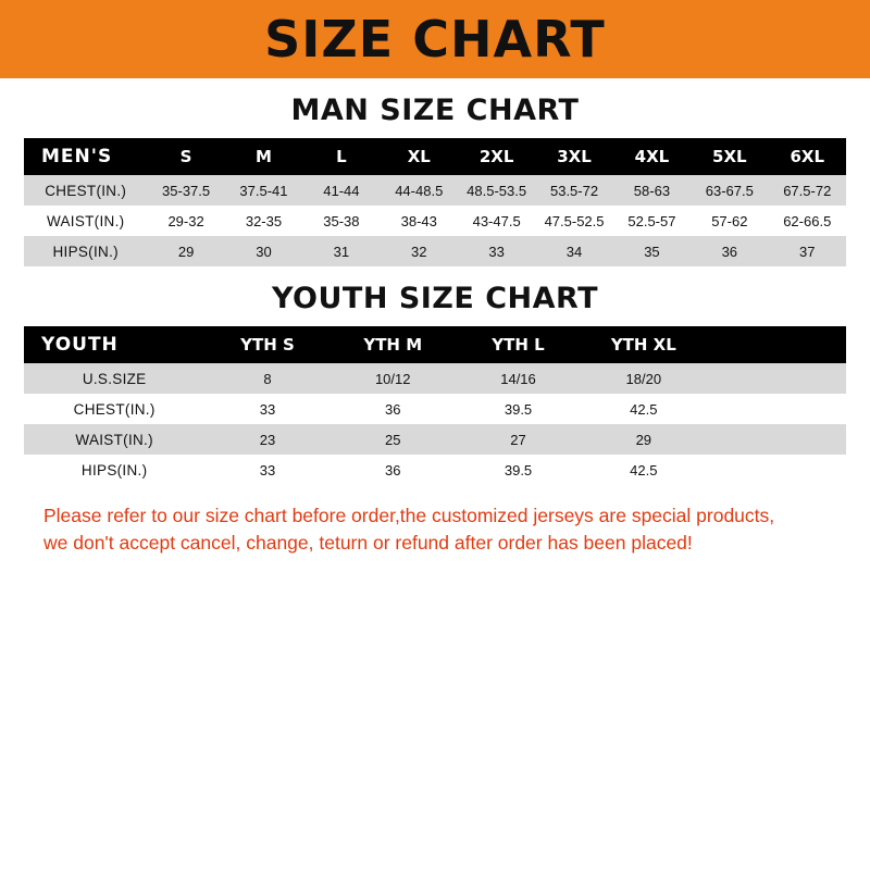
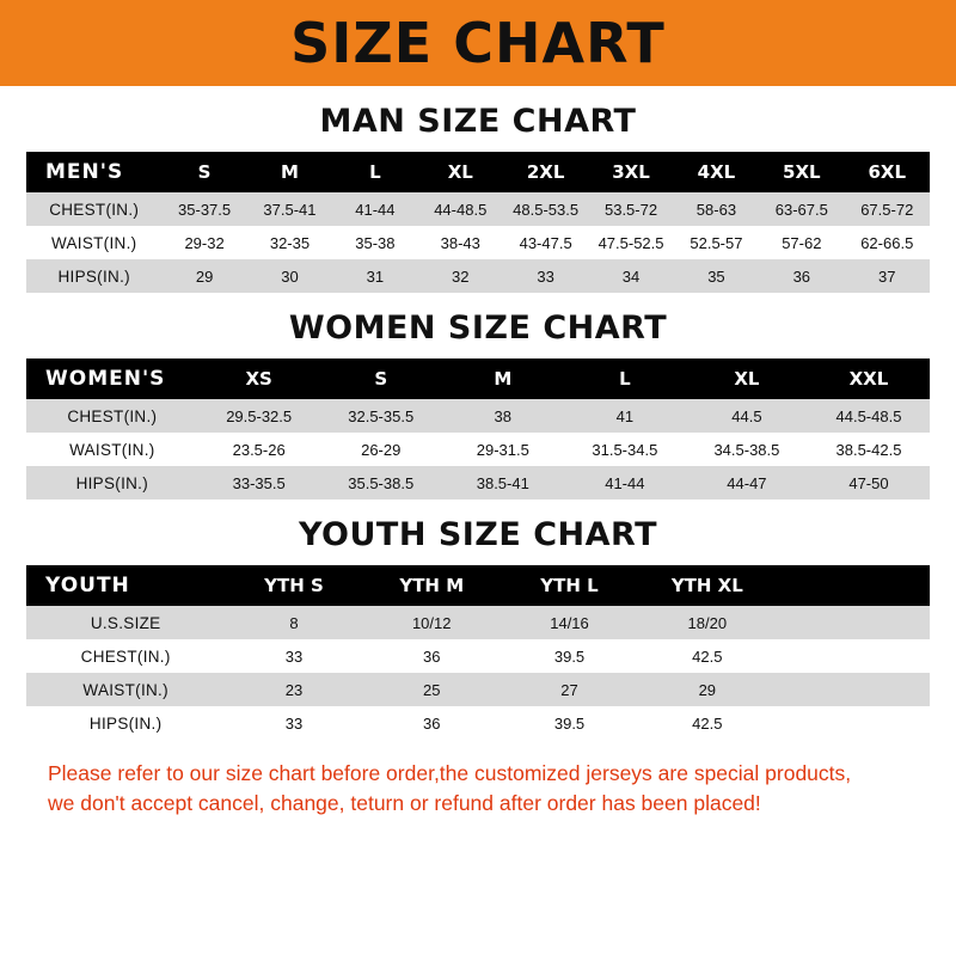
  SIZE CHART
  MAN SIZE CHART
  MEN'S	S	M	L	XL	2XL	3XL	4XL	5XL	6XL
  CHEST(IN.)	35-37.5	37.5-41	41-44	44-48.5	48.5-53.5	53.5-72	58-63	63-67.5	67.5-72
  WAIST(IN.)	29-32	32-35	35-38	38-43	43-47.5	47.5-52.5	52.5-57	57-62	62-66.5
  HIPS(IN.)	29	30	31	32	33	34	35	36	37
+ WOMEN SIZE CHART
+ WOMEN'S	XS	S	M	L	XL	XXL
+ CHEST(IN.)	29.5-32.5	32.5-35.5	38	41	44.5	44.5-48.5
+ WAIST(IN.)	23.5-26	26-29	29-31.5	31.5-34.5	34.5-38.5	38.5-42.5
+ HIPS(IN.)	33-35.5	35.5-38.5	38.5-41	41-44	44-47	47-50
  YOUTH SIZE CHART
  YOUTH	YTH S	YTH M	YTH L	YTH XL
  U.S.SIZE	8	10/12	14/16	18/20
  CHEST(IN.)	33	36	39.5	42.5
  WAIST(IN.)	23	25	27	29
  HIPS(IN.)	33	36	39.5	42.5
  Please refer to our size chart before order,the customized jerseys are special products,
  we don't accept cancel, change, teturn or refund after order has been placed!
